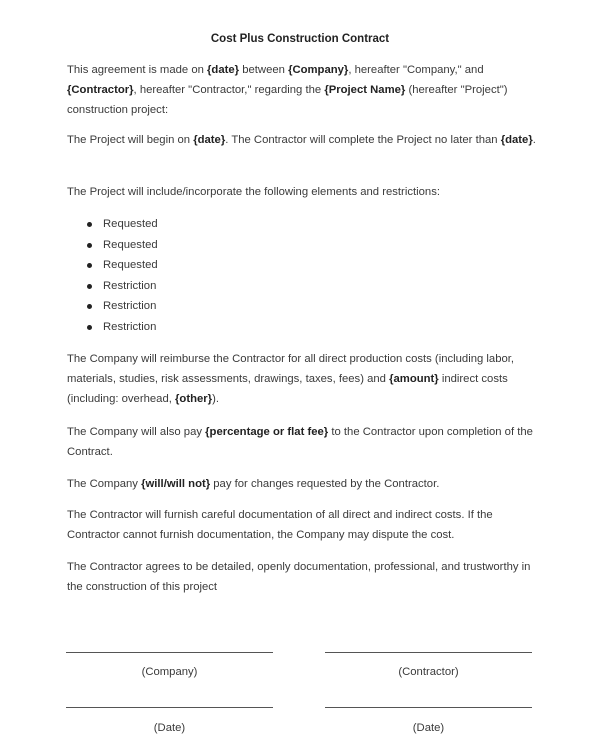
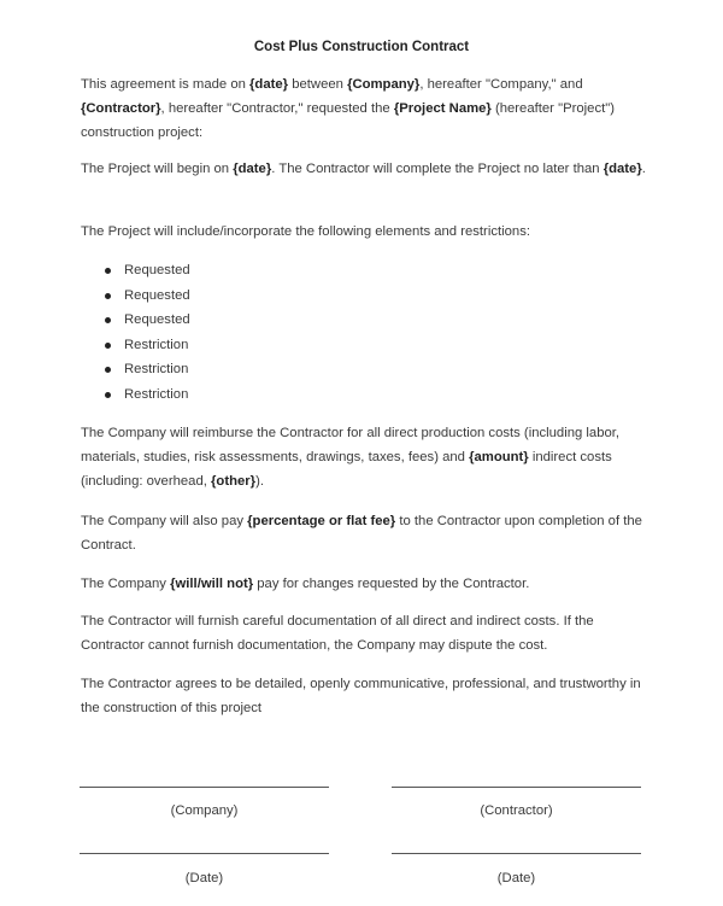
  Cost Plus Construction Contract
- This agreement is made on {date} between {Company}, hereafter "Company," and {Contractor}, hereafter "Contractor," regarding the {Project Name} (hereafter "Project") construction project:
+ This agreement is made on {date} between {Company}, hereafter "Company," and {Contractor}, hereafter "Contractor," requested the {Project Name} (hereafter "Project") construction project:
  The Project will begin on {date}. The Contractor will complete the Project no later than {date}.
  The Project will include/incorporate the following elements and restrictions:
  Requested
  Requested
  Requested
  Restriction
  Restriction
  Restriction
  The Company will reimburse the Contractor for all direct production costs (including labor, materials, studies, risk assessments, drawings, taxes, fees) and {amount} indirect costs (including: overhead, {other}).
  The Company will also pay {percentage or flat fee} to the Contractor upon completion of the Contract.
  The Company {will/will not} pay for changes requested by the Contractor.
  The Contractor will furnish careful documentation of all direct and indirect costs. If the Contractor cannot furnish documentation, the Company may dispute the cost.
- The Contractor agrees to be detailed, openly documentation, professional, and trustworthy in the construction of this project
+ The Contractor agrees to be detailed, openly communicative, professional, and trustworthy in the construction of this project
  (Company)
  (Contractor)
  (Date)
  (Date)
